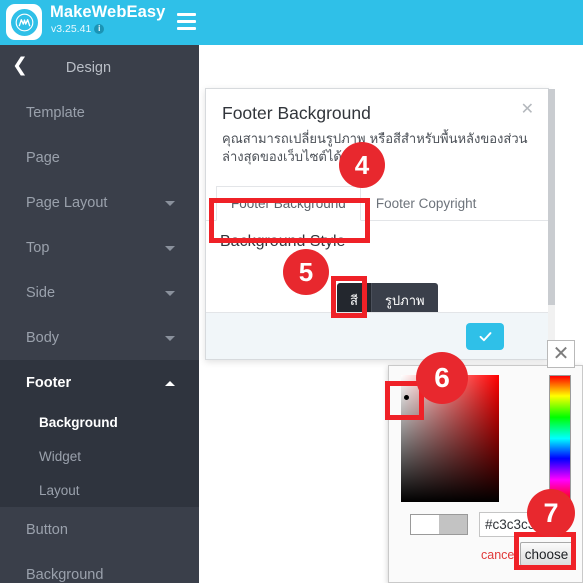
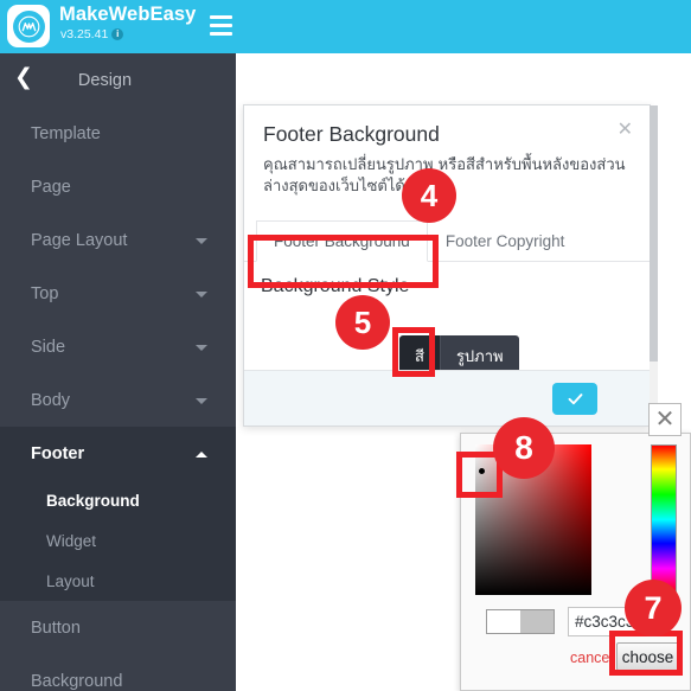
  MakeWebEasy
  v3.25.41 i
  ❮
  Design
  Template
  Page
  Page Layout
  Top
  Side
  Body
  Footer
  Background
  Widget
  Layout
  Button
  Background
  Footer Background
  ✕
  คุณสามารถเปลี่ยนรูปภาพ หรือสีสำหรับพื้นหลังของส่วนล่างสุดของเว็บไซต์ได้
  Footer Background
  Footer Copyright
  Background Style
  สี
  รูปภาพ
  ✕
  #c3c3c
  cancel
  choose
  4
  5
- 6
+ 8
  7
